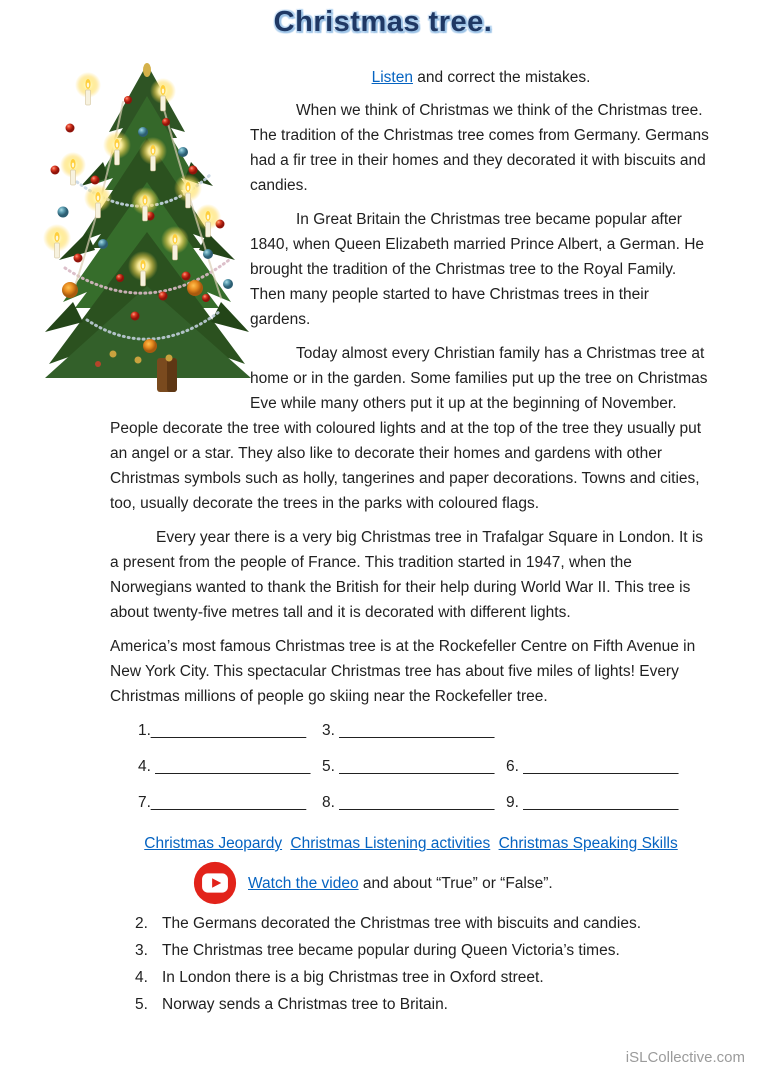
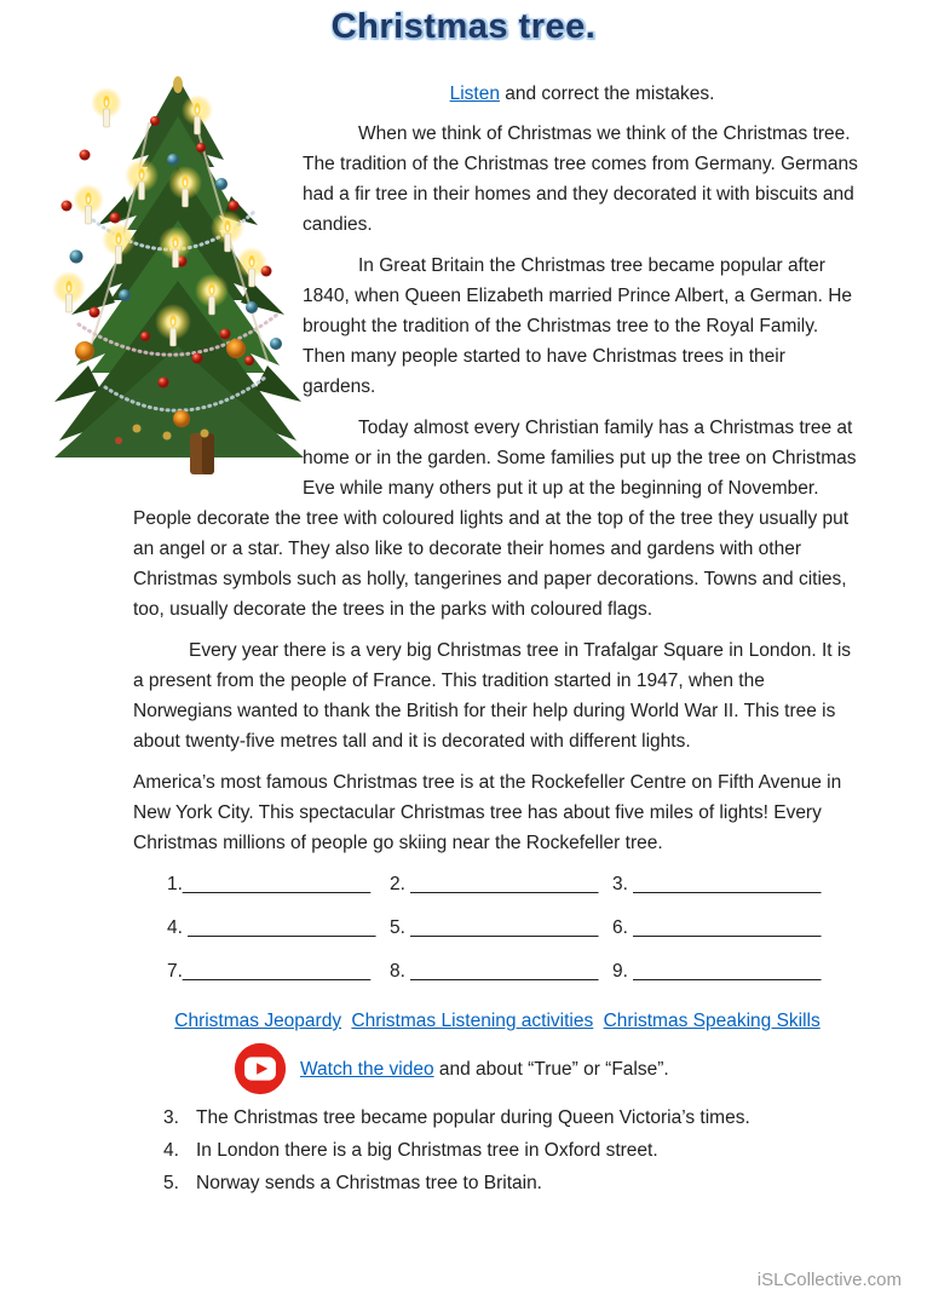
  Christmas tree.
  Listen and correct the mistakes.
  When we think of Christmas we think of the Christmas tree. The tradition of the Christmas tree comes from Germany. Germans had a fir tree in their homes and they decorated it with biscuits and candies.
  In Great Britain the Christmas tree became popular after 1840, when Queen Elizabeth married Prince Albert, a German. He brought the tradition of the Christmas tree to the Royal Family. Then many people started to have Christmas trees in their gardens.
  Today almost every Christian family has a Christmas tree at home or in the garden. Some families put up the tree on Christmas Eve while many others put it up at the beginning of November. People decorate the tree with coloured lights and at the top of the tree they usually put an angel or a star. They also like to decorate their homes and gardens with other Christmas symbols such as holly, tangerines and paper decorations. Towns and cities, too, usually decorate the trees in the parks with coloured flags.
  Every year there is a very big Christmas tree in Trafalgar Square in London. It is a present from the people of France. This tradition started in 1947, when the Norwegians wanted to thank the British for their help during World War II. This tree is about twenty-five metres tall and it is decorated with different lights.
  America’s most famous Christmas tree is at the Rockefeller Centre on Fifth Avenue in New York City. This spectacular Christmas tree has about five miles of lights! Every Christmas millions of people go skiing near the Rockefeller tree.
  1.__________________
+ 2. __________________
  3. __________________
  4. __________________
  5. __________________
  6. __________________
  7.__________________
  8. __________________
  9. __________________
  Christmas Jeopardy Christmas Listening activities Christmas Speaking Skills
  Watch the video and about “True” or “False”.
- 2.
- The Germans decorated the Christmas tree with biscuits and candies.
  3.
  The Christmas tree became popular during Queen Victoria’s times.
  4.
  In London there is a big Christmas tree in Oxford street.
  5.
  Norway sends a Christmas tree to Britain.
  iSLCollective.com
